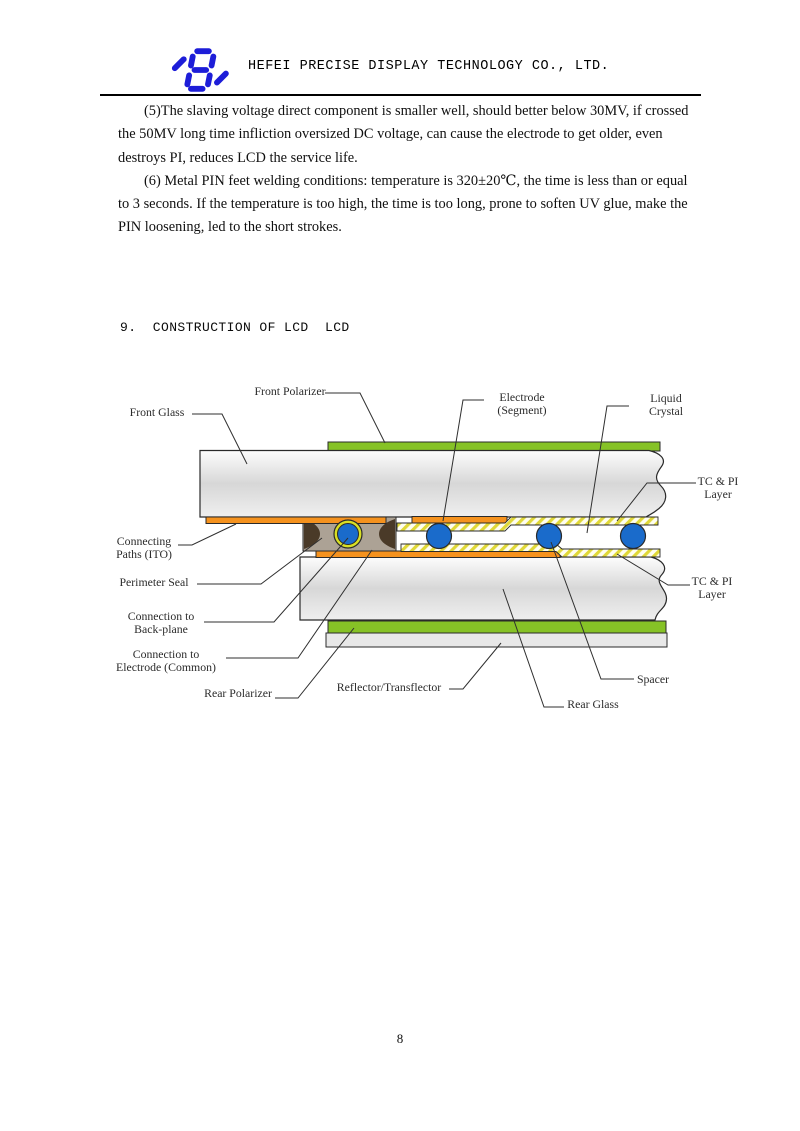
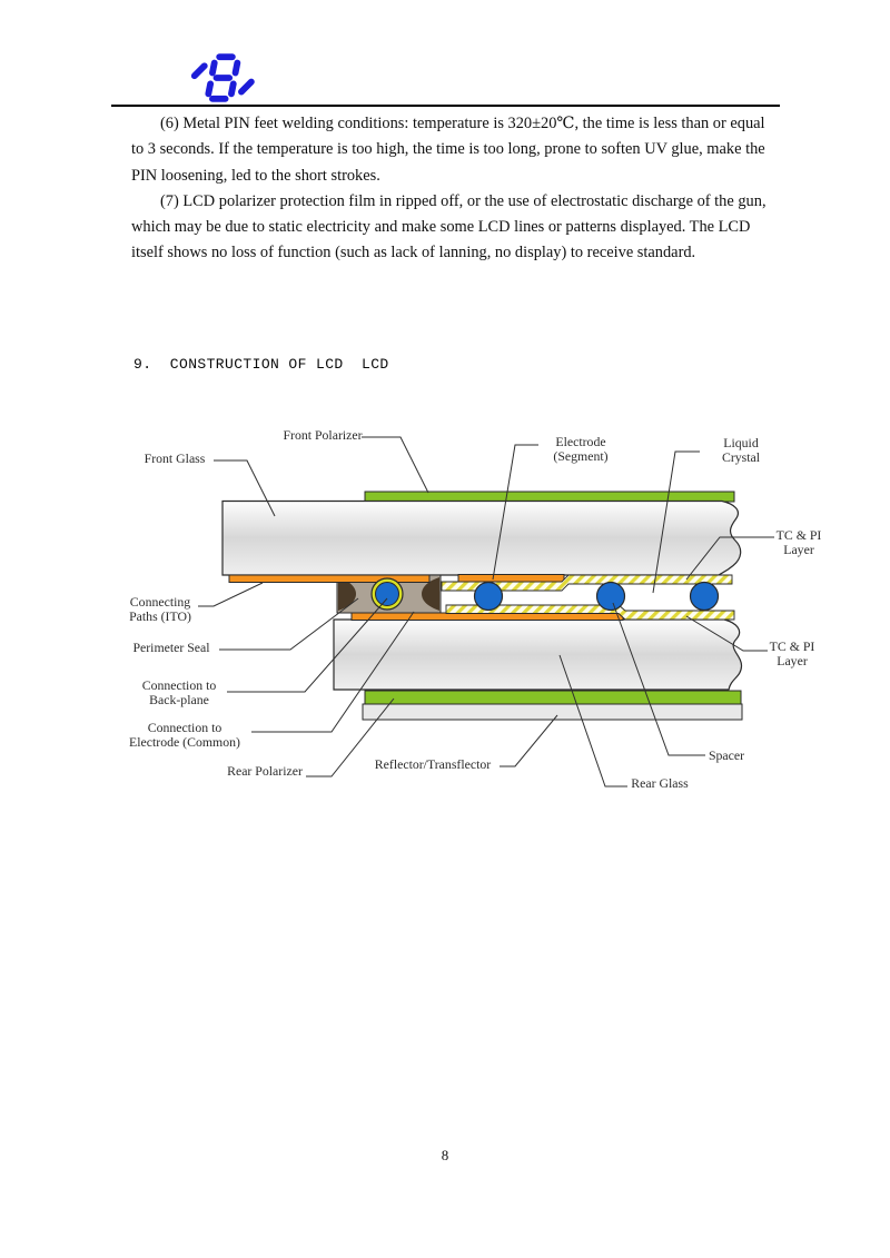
- HEFEI PRECISE DISPLAY TECHNOLOGY CO., LTD.
- (5)The slaving voltage direct component is smaller well, should better below 30MV, if crossed the 50MV long time infliction oversized DC voltage, can cause the electrode to get older, even destroys PI, reduces LCD the service life.
  (6) Metal PIN feet welding conditions: temperature is 320±20℃, the time is less than or equal to 3 seconds. If the temperature is too high, the time is too long, prone to soften UV glue, make the PIN loosening, led to the short strokes.
+ (7) LCD polarizer protection film in ripped off, or the use of electrostatic discharge of the gun, which may be due to static electricity and make some LCD lines or patterns displayed. The LCD itself shows no loss of function (such as lack of lanning, no display) to receive standard.
  9. CONSTRUCTION OF LCD LCD
  Front Polarizer
  Front Glass
  Electrode
  (Segment)
  Liquid
  Crystal
  TC & PI
  Layer
  TC & PI
  Layer
  Connecting
  Paths (ITO)
  Perimeter Seal
  Connection to
  Back-plane
  Connection to
  Electrode (Common)
  Rear Polarizer
  Reflector/Transflector
  Rear Glass
  Spacer
  8
